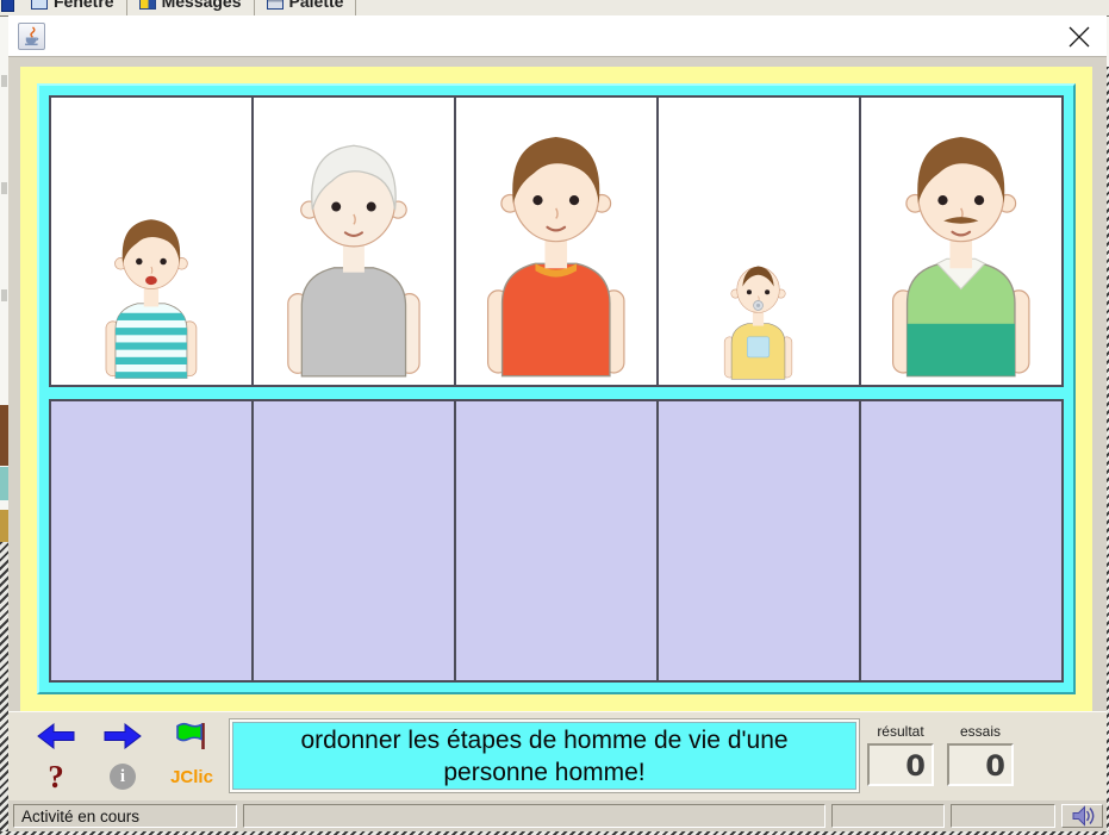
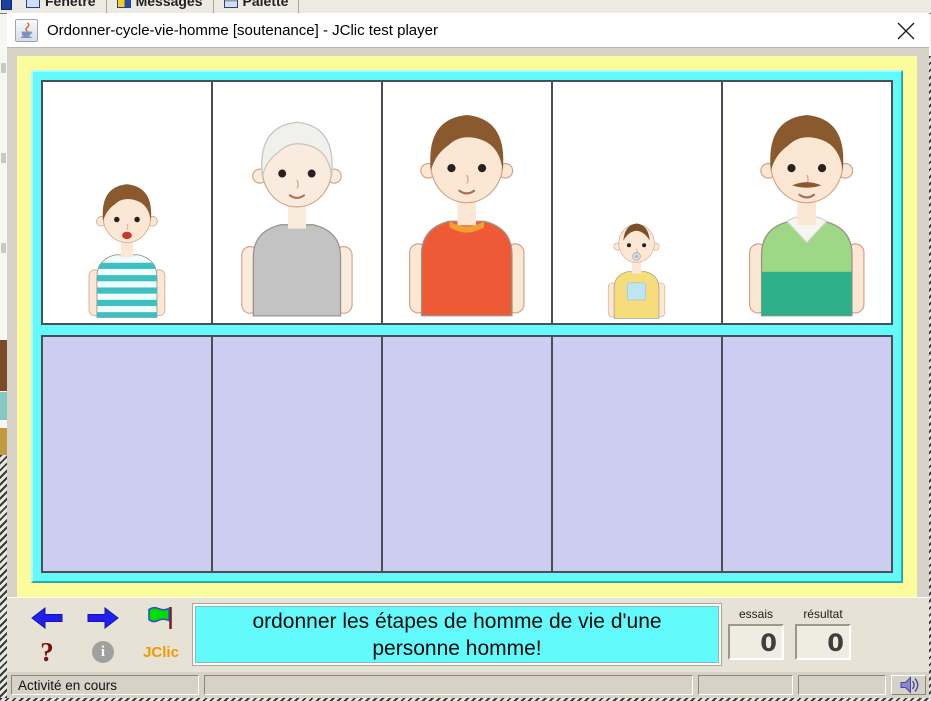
  Fenêtre
  Messages
  Palette
+ Ordonner-cycle-vie-homme [soutenance] - JClic test player
  ?
  i
  JClic
  ordonner les étapes de homme de vie d'une
  personne homme!
- résultat
+ essais
  0
- essais
+ résultat
  0
  Activité en cours
